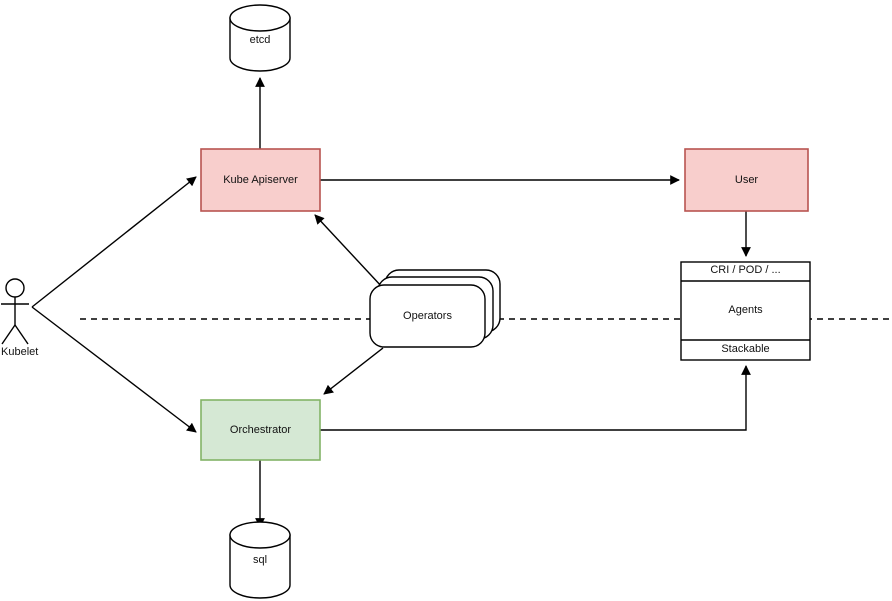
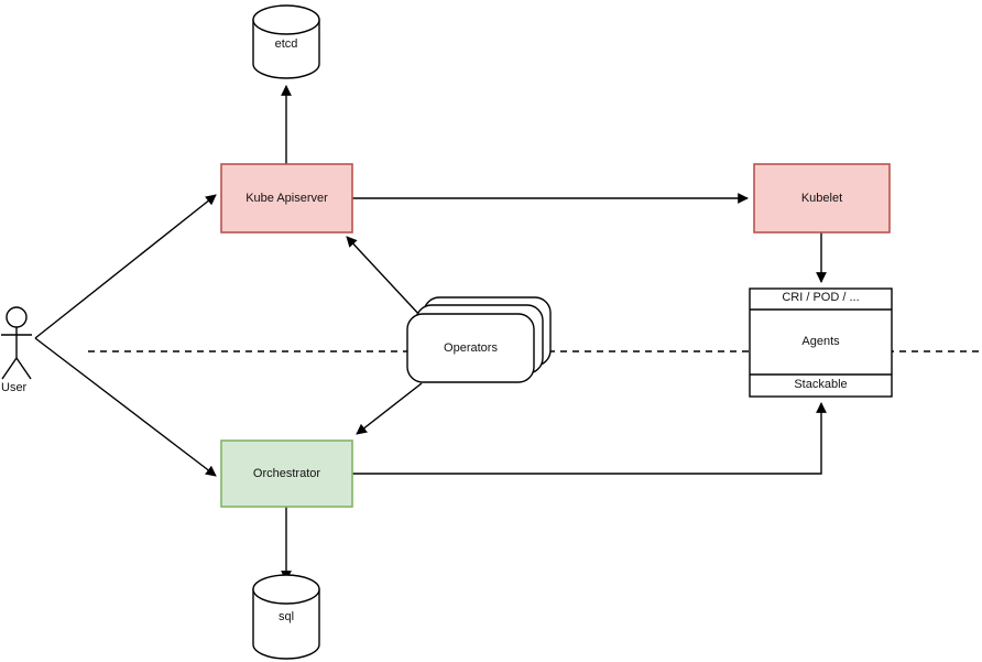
  etcd
  Kube Apiserver
- User
+ Kubelet
  Operators
  Orchestrator
  CRI / POD / ...
  Agents
  Stackable
  sql
- Kubelet
+ User
